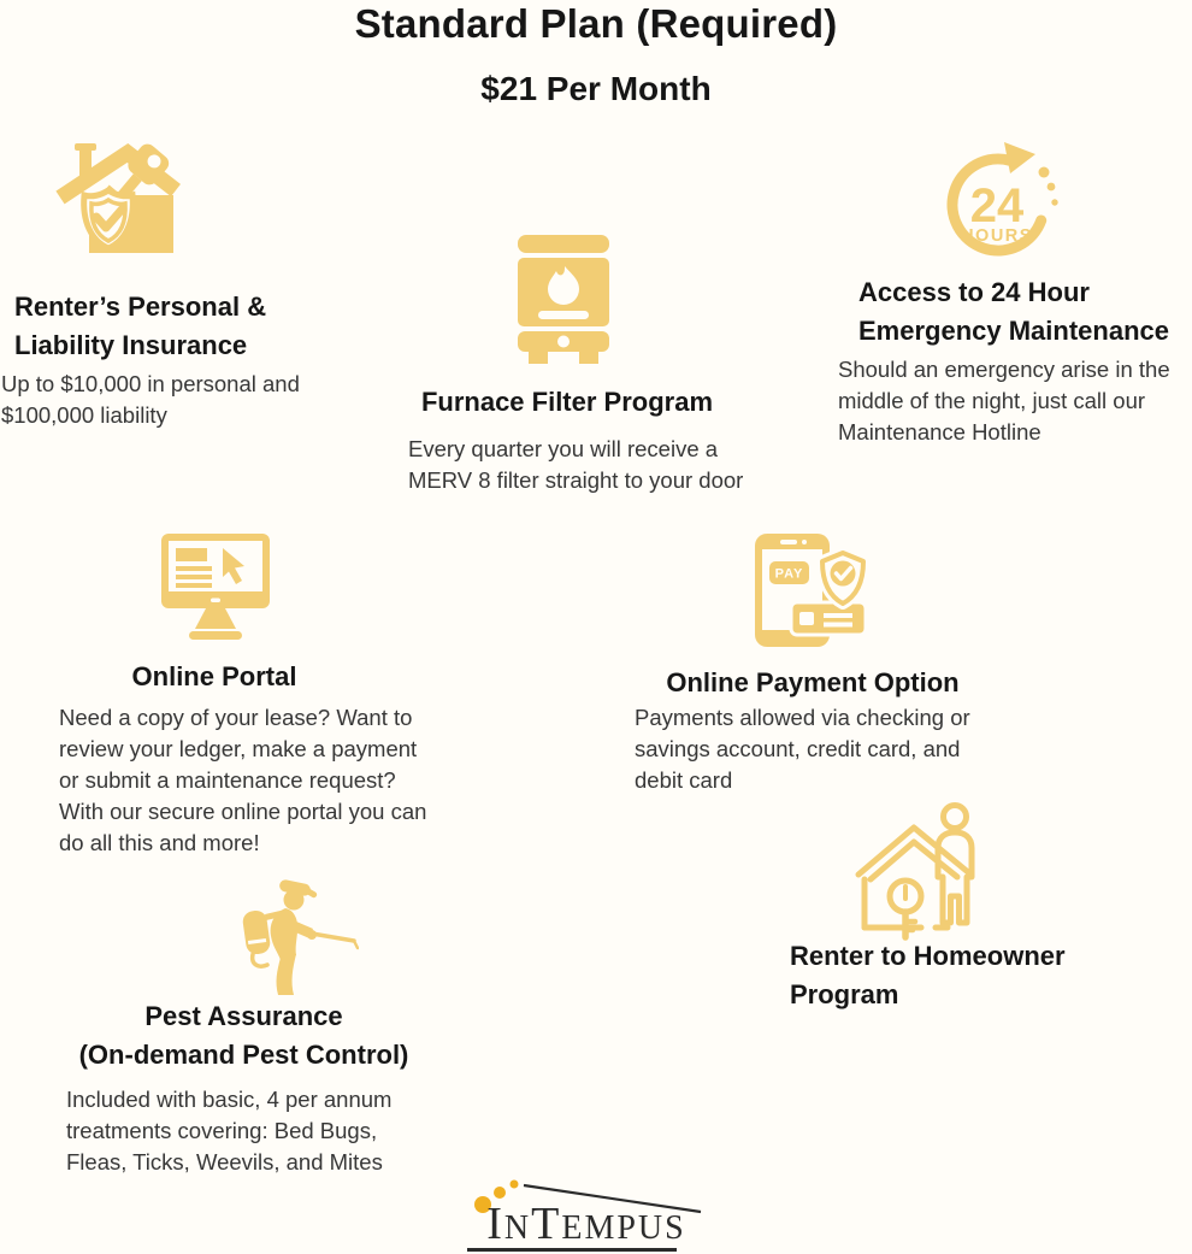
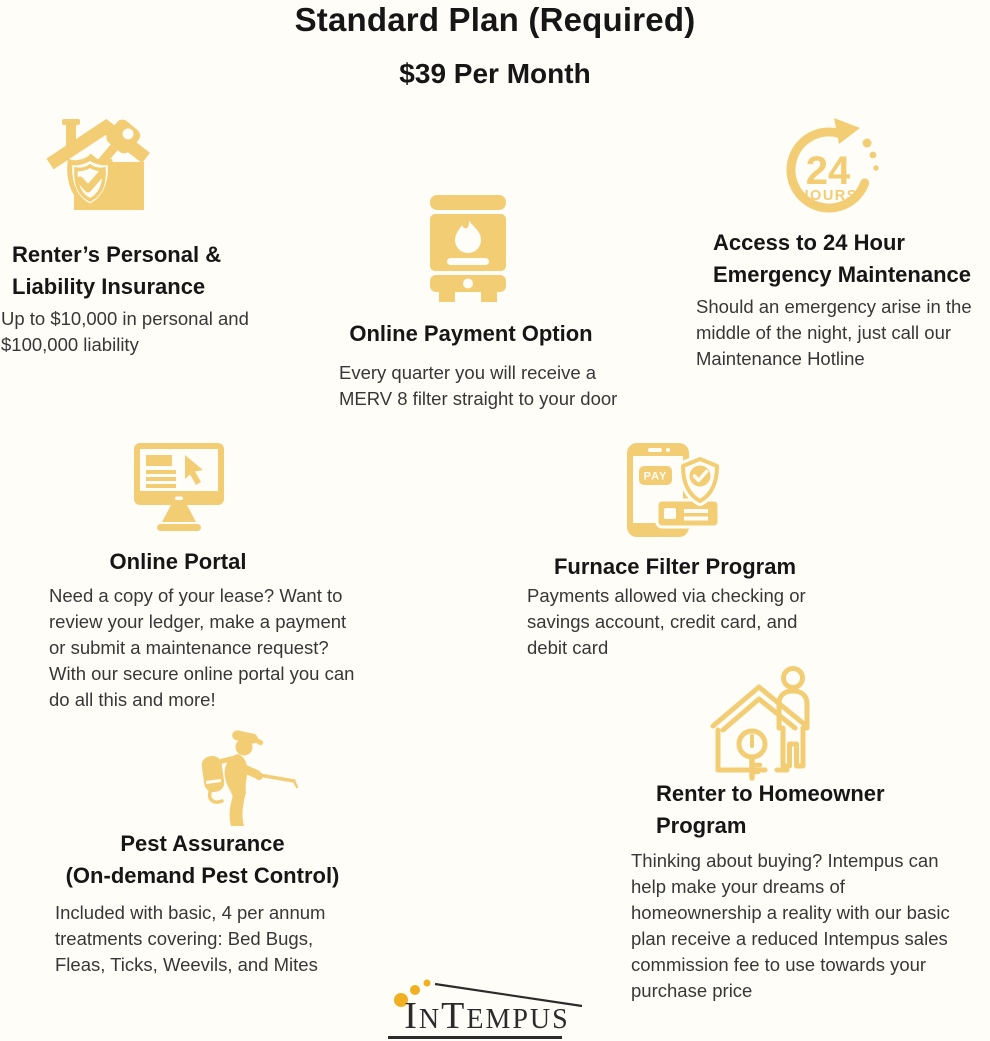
  Standard Plan (Required)
- $21 Per Month
+ $39 Per Month
  Renter’s Personal &
  Liability Insurance
  Up to $10,000 in personal and
  $100,000 liability
- Furnace Filter Program
+ Online Payment Option
  Every quarter you will receive a
  MERV 8 filter straight to your door
  24
  HOURS
  Access to 24 Hour
  Emergency Maintenance
  Should an emergency arise in the
  middle of the night, just call our
  Maintenance Hotline
  Online Portal
  Need a copy of your lease? Want to
  review your ledger, make a payment
  or submit a maintenance request?
  With our secure online portal you can
  do all this and more!
  PAY
- Online Payment Option
+ Furnace Filter Program
  Payments allowed via checking or
  savings account, credit card, and
  debit card
  Pest Assurance
  (On-demand Pest Control)
  Included with basic, 4 per annum
  treatments covering: Bed Bugs,
  Fleas, Ticks, Weevils, and Mites
  Renter to Homeowner
  Program
+ Thinking about buying? Intempus can
+ help make your dreams of
+ homeownership a reality with our basic
+ plan receive a reduced Intempus sales
+ commission fee to use towards your
+ purchase price
  INTEMPUS
